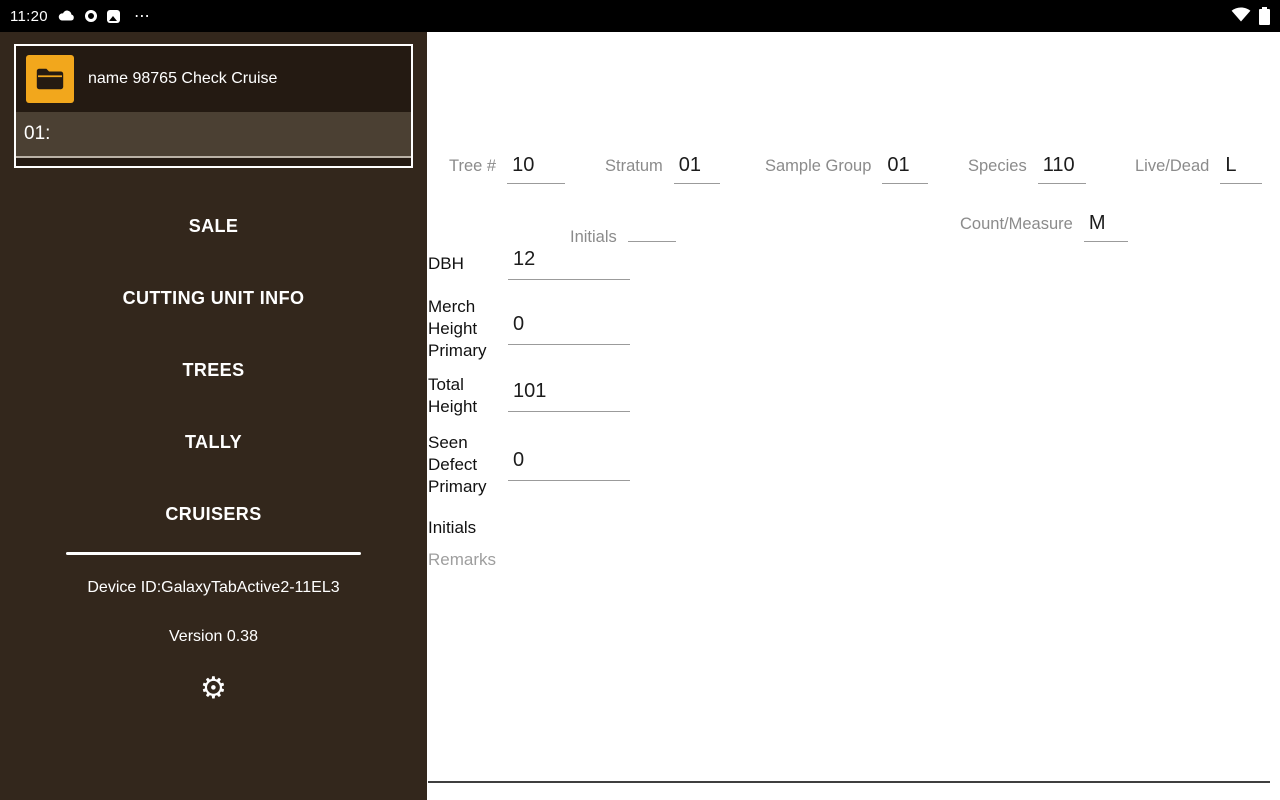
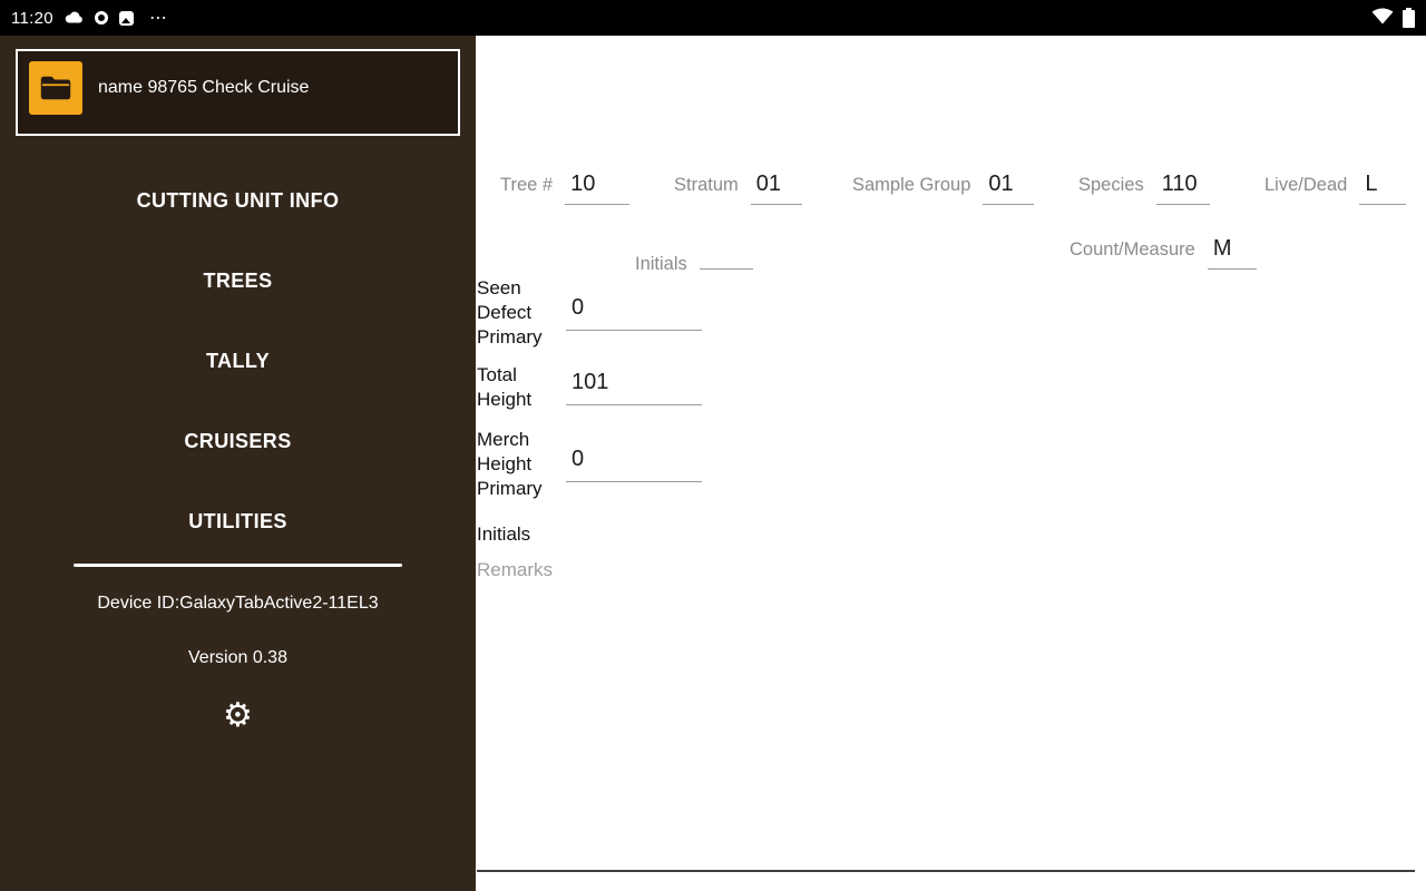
  11:20
  ⋯
  name 98765 Check Cruise
- 01:
- SALE
  CUTTING UNIT INFO
  TREES
  TALLY
  CRUISERS
+ UTILITIES
  Device ID:GalaxyTabActive2-11EL3
  Version 0.38
  ⚙
  Tree #
  10
  Stratum
  01
  Sample Group
  01
  Species
  110
  Live/Dead
  L
  Initials
  Count/Measure
  M
- DBH
- 12
- Merch Height Primary
+ Seen Defect Primary
  0
  Total Height
  101
- Seen Defect Primary
+ Merch Height Primary
  0
  Initials
  Remarks
